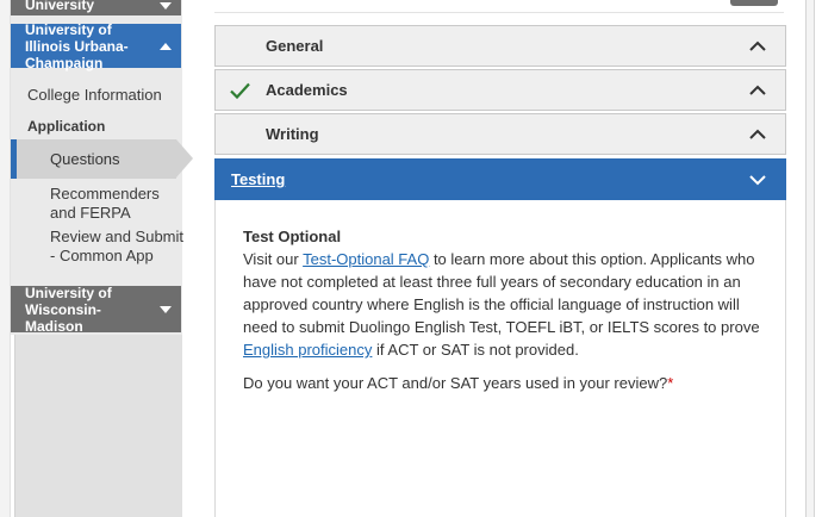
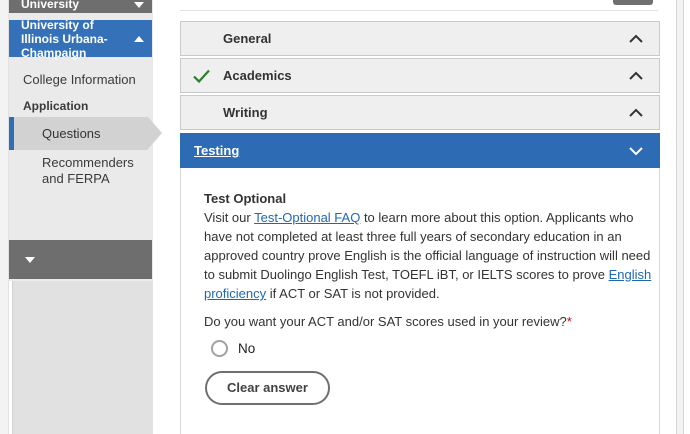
  University of Illinois Urbana-Champaign
  College Information
  Application
  Questions
  Recommenders and FERPA
- Review and Submit - Common App
- University of Wisconsin-Madison
  General
  Academics
  Writing
  Testing
  Test Optional
- Visit our Test-Optional FAQ to learn more about this option. Applicants who have not completed at least three full years of secondary education in an approved country where English is the official language of instruction will need to submit Duolingo English Test, TOEFL iBT, or IELTS scores to prove English proficiency if ACT or SAT is not provided.
+ Visit our Test-Optional FAQ to learn more about this option. Applicants who have not completed at least three full years of secondary education in an approved country prove English is the official language of instruction will need to submit Duolingo English Test, TOEFL iBT, or IELTS scores to prove English proficiency if ACT or SAT is not provided.
- Do you want your ACT and/or SAT years used in your review?*
+ Do you want your ACT and/or SAT scores used in your review?*
+ No
+ Clear answer
